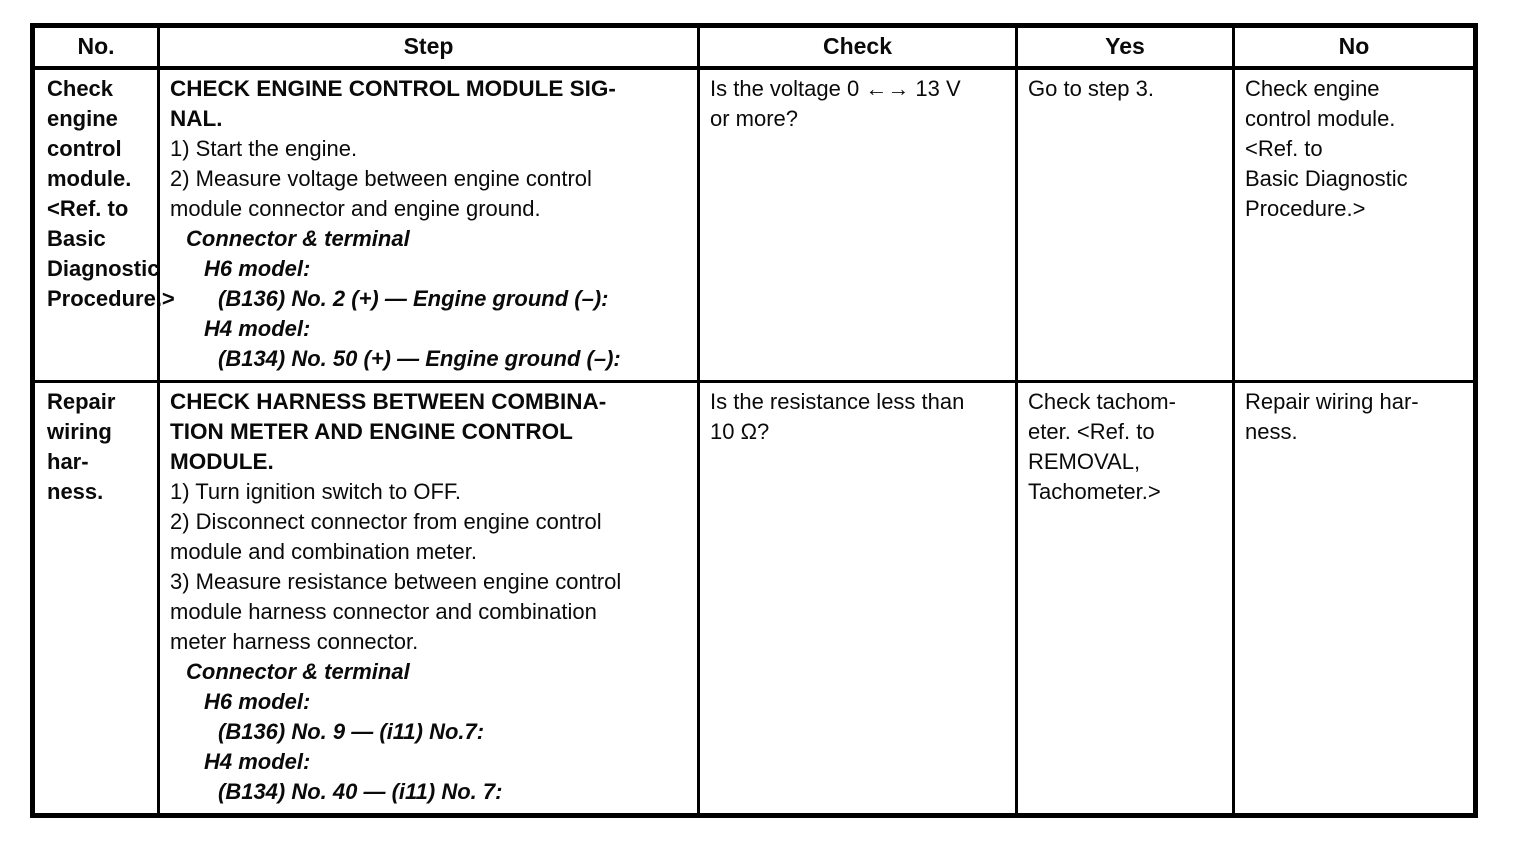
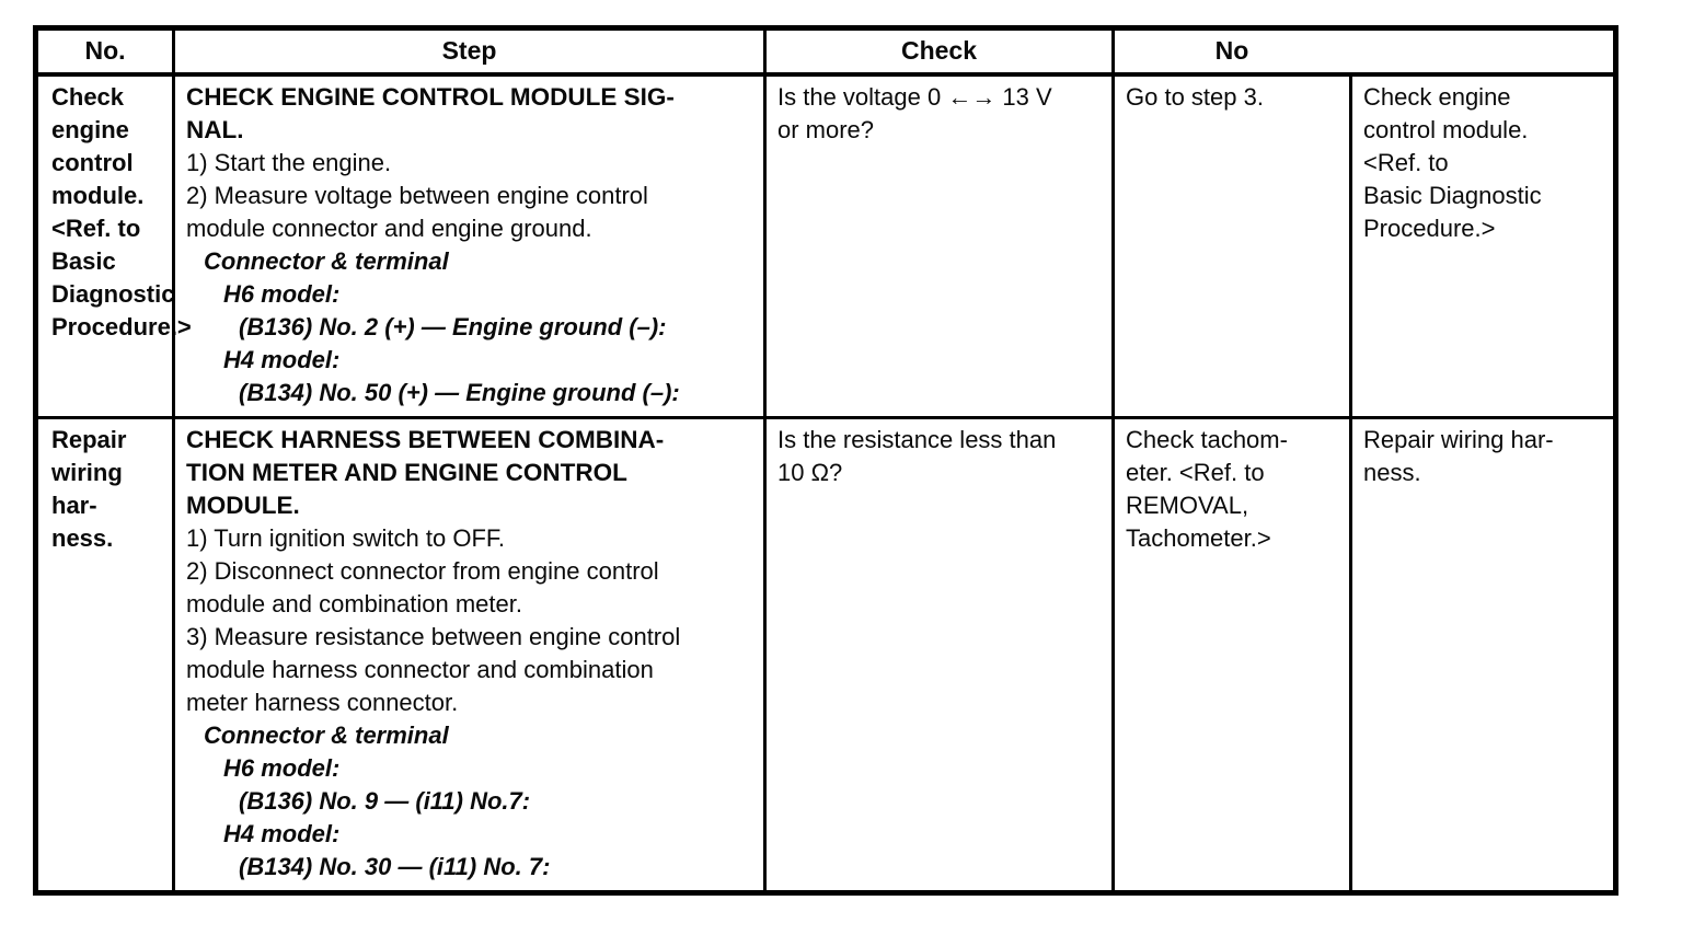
  No.
  Step
  Check
- Yes
  No
  Check engine control module. <Ref. to Basic Diagnostic Procedure.>
  CHECK ENGINE CONTROL MODULE SIG-
  NAL.
  1) Start the engine.
  2) Measure voltage between engine control
  module connector and engine ground.
  Connector & terminal
  H6 model:
  (B136) No. 2 (+) — Engine ground (–):
  H4 model:
  (B134) No. 50 (+) — Engine ground (–):
  Is the voltage 0 ←→ 13 V
  or more?
  Go to step 3.
  Check engine
  control module.
  <Ref. to
  Basic Diagnostic
  Procedure.>
  Repair wiring har- ness.
  CHECK HARNESS BETWEEN COMBINA-
  TION METER AND ENGINE CONTROL
  MODULE.
  1) Turn ignition switch to OFF.
  2) Disconnect connector from engine control
  module and combination meter.
  3) Measure resistance between engine control
  module harness connector and combination
  meter harness connector.
  Connector & terminal
  H6 model:
  (B136) No. 9 — (i11) No.7:
  H4 model:
- (B134) No. 40 — (i11) No. 7:
+ (B134) No. 30 — (i11) No. 7:
  Is the resistance less than
  10 Ω?
  Check tachom-
  eter. <Ref. to
  REMOVAL,
  Tachometer.>
  Repair wiring har-
  ness.
